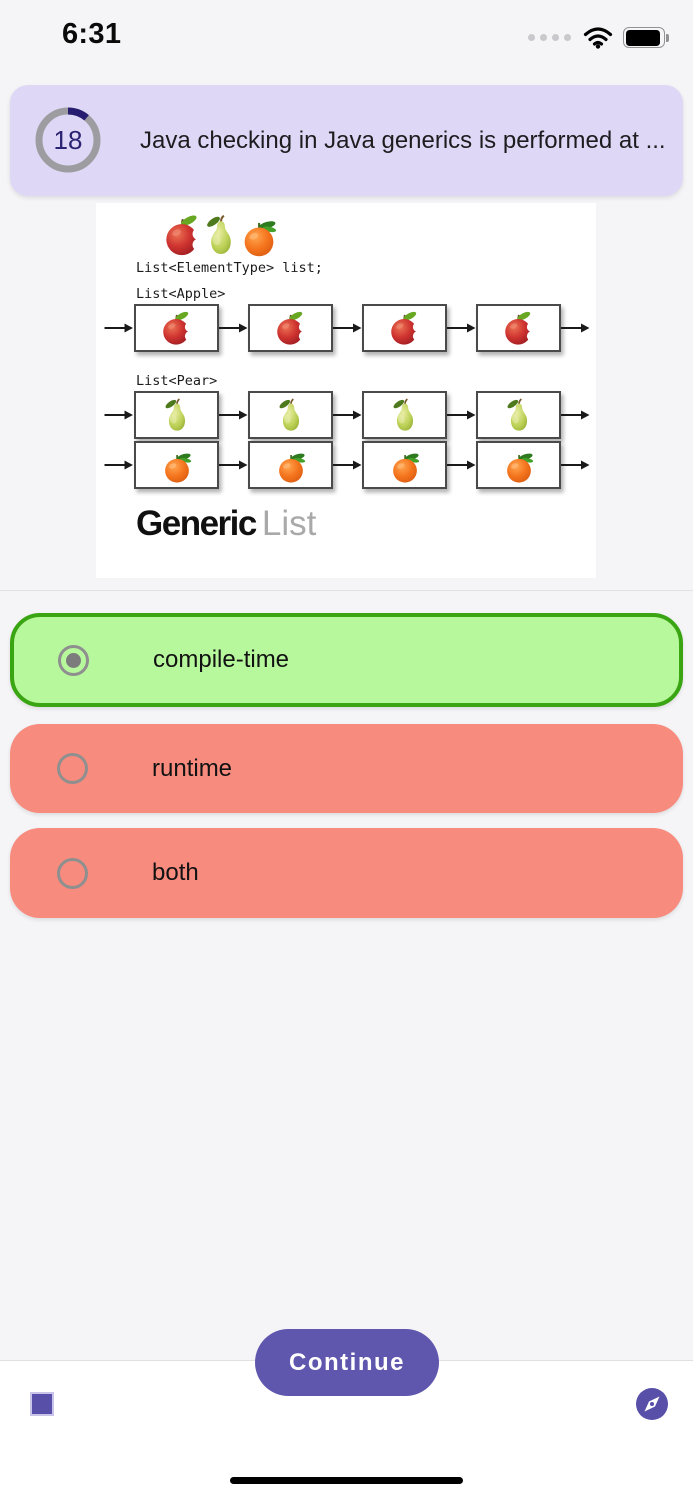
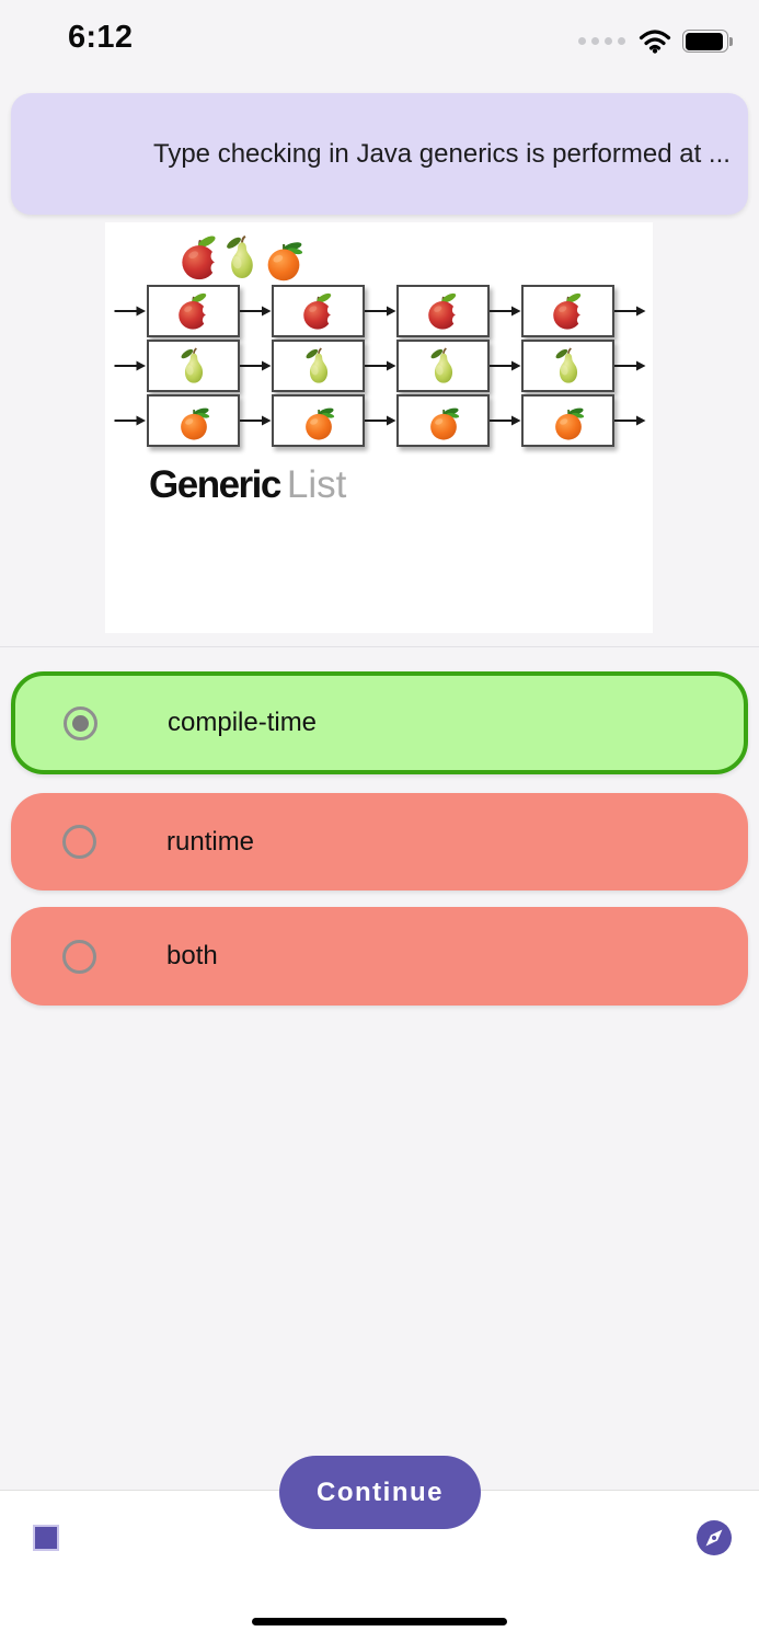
- 6:31
+ 6:12
- 18
- Java checking in Java generics is performed at ...
+ Type checking in Java generics is performed at ...
- List<ElementType> list;
- List<Apple>
- List<Pear>
  Generic List
  compile-time
  runtime
  both
  Continue
